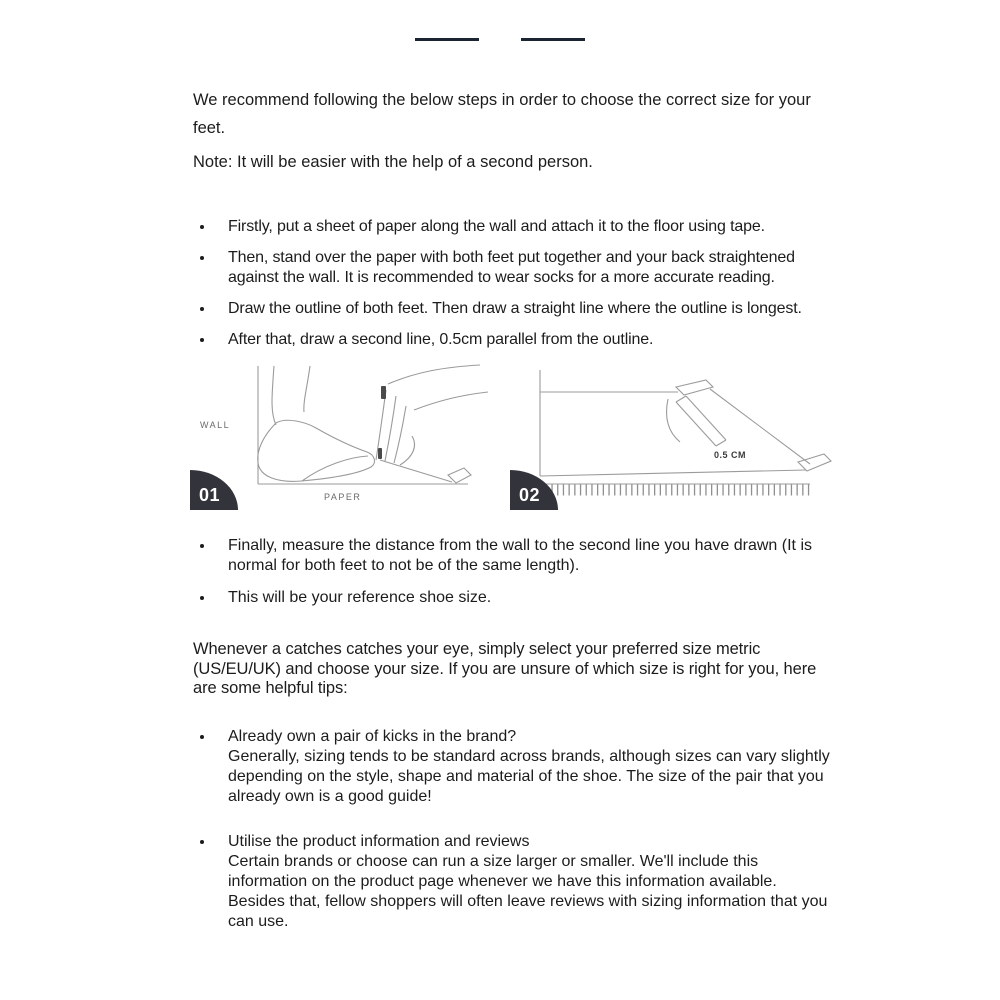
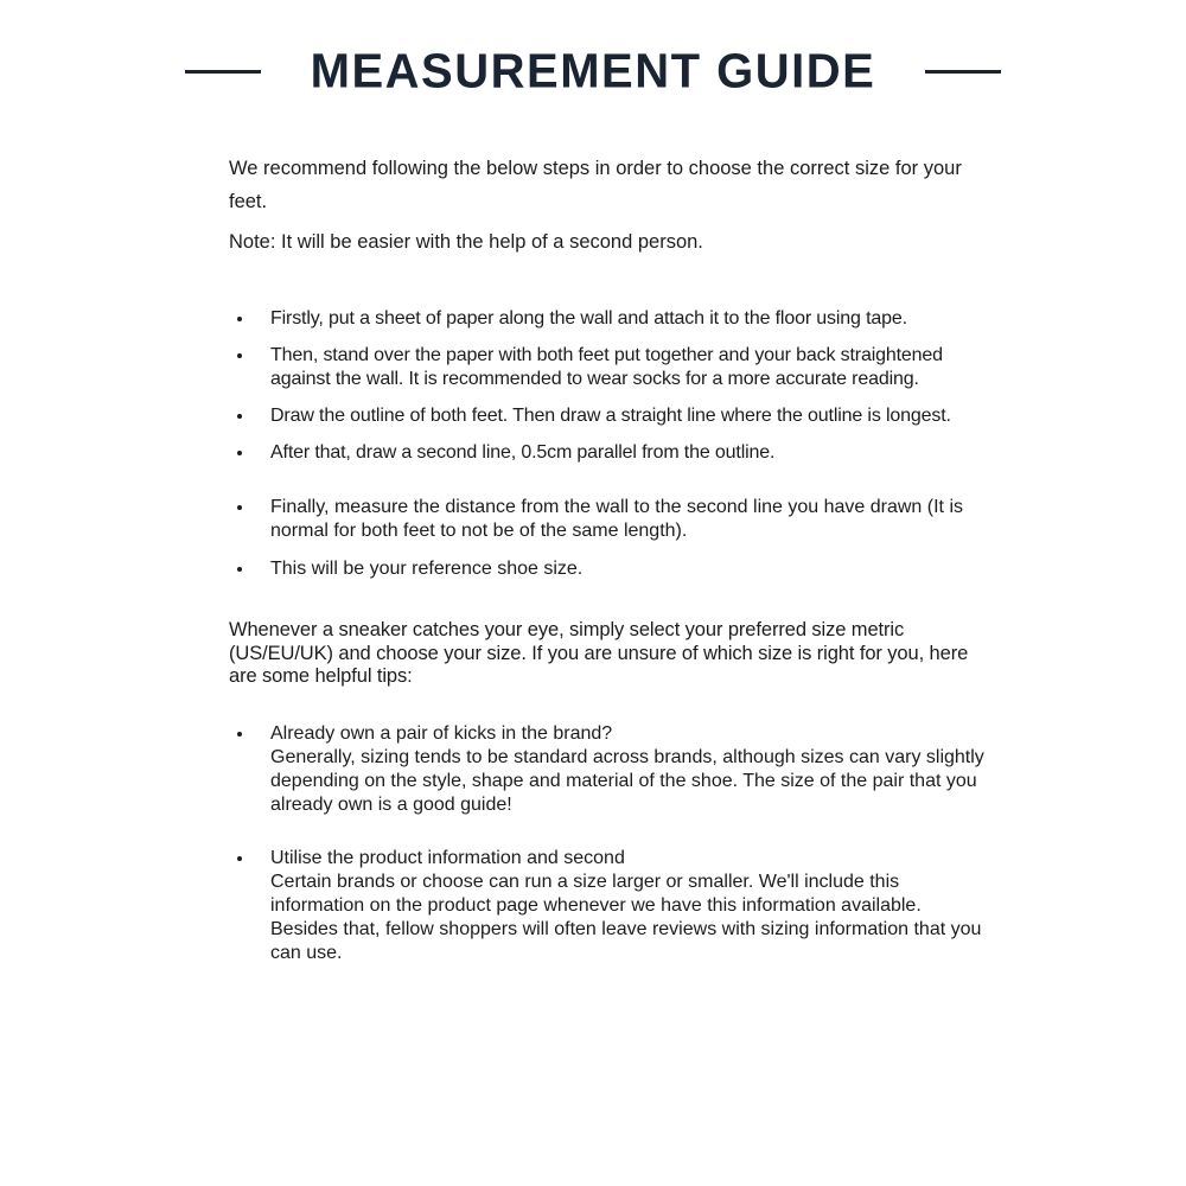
+ MEASUREMENT GUIDE
  We recommend following the below steps in order to choose the correct size for your feet.
  Note: It will be easier with the help of a second person.
  Firstly, put a sheet of paper along the wall and attach it to the floor using tape.
  Then, stand over the paper with both feet put together and your back straightened against the wall. It is recommended to wear socks for a more accurate reading.
  Draw the outline of both feet. Then draw a straight line where the outline is longest.
  After that, draw a second line, 0.5cm parallel from the outline.
- WALL
- PAPER
- 01
- 0.5 CM
- 02
  Finally, measure the distance from the wall to the second line you have drawn (It is normal for both feet to not be of the same length).
  This will be your reference shoe size.
- Whenever a catches catches your eye, simply select your preferred size metric (US/EU/UK) and choose your size. If you are unsure of which size is right for you, here are some helpful tips:
+ Whenever a sneaker catches your eye, simply select your preferred size metric (US/EU/UK) and choose your size. If you are unsure of which size is right for you, here are some helpful tips:
  Already own a pair of kicks in the brand?
  Generally, sizing tends to be standard across brands, although sizes can vary slightly depending on the style, shape and material of the shoe. The size of the pair that you already own is a good guide!
- Utilise the product information and reviews
+ Utilise the product information and second
  Certain brands or choose can run a size larger or smaller. We'll include this information on the product page whenever we have this information available. Besides that, fellow shoppers will often leave reviews with sizing information that you can use.
